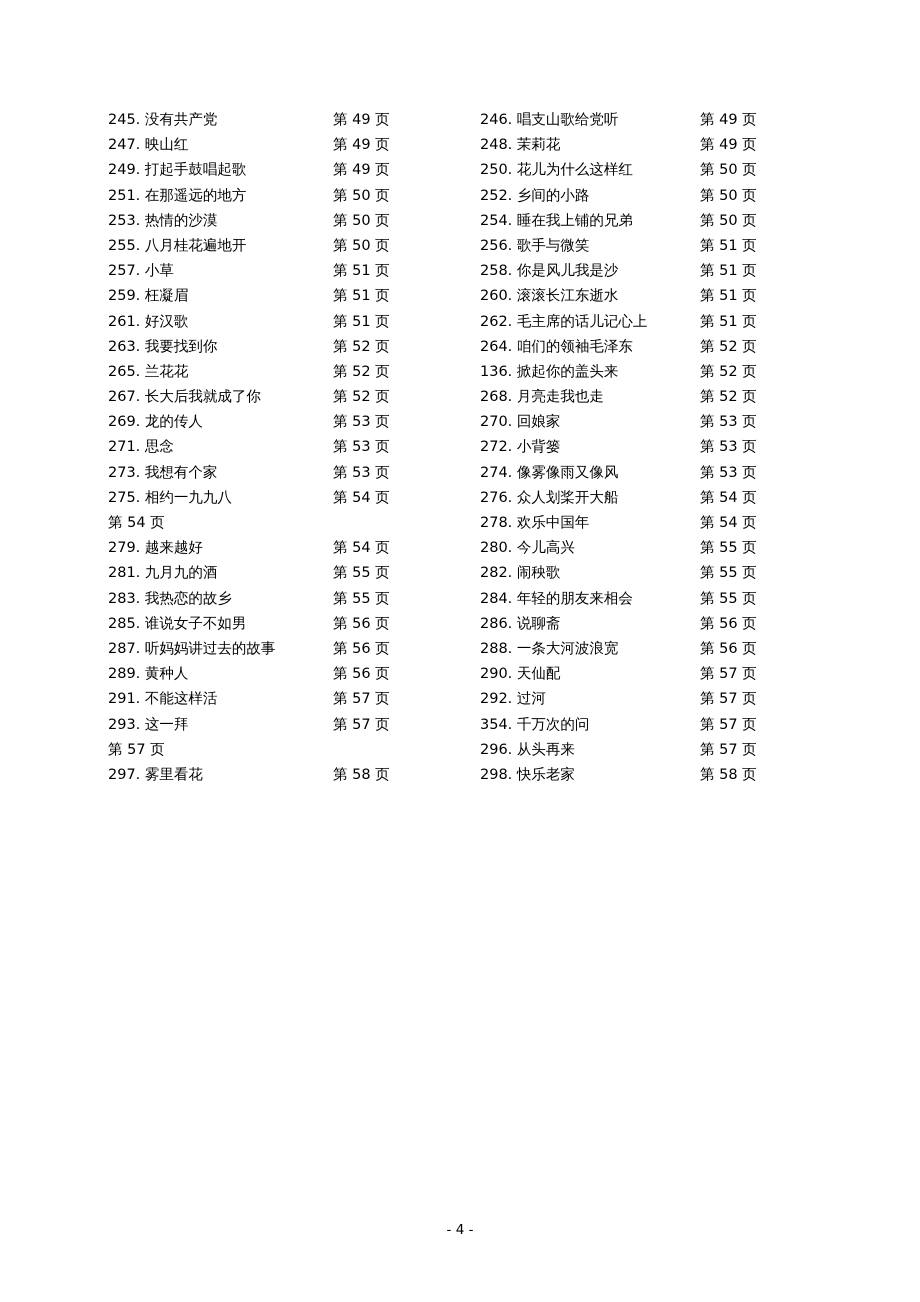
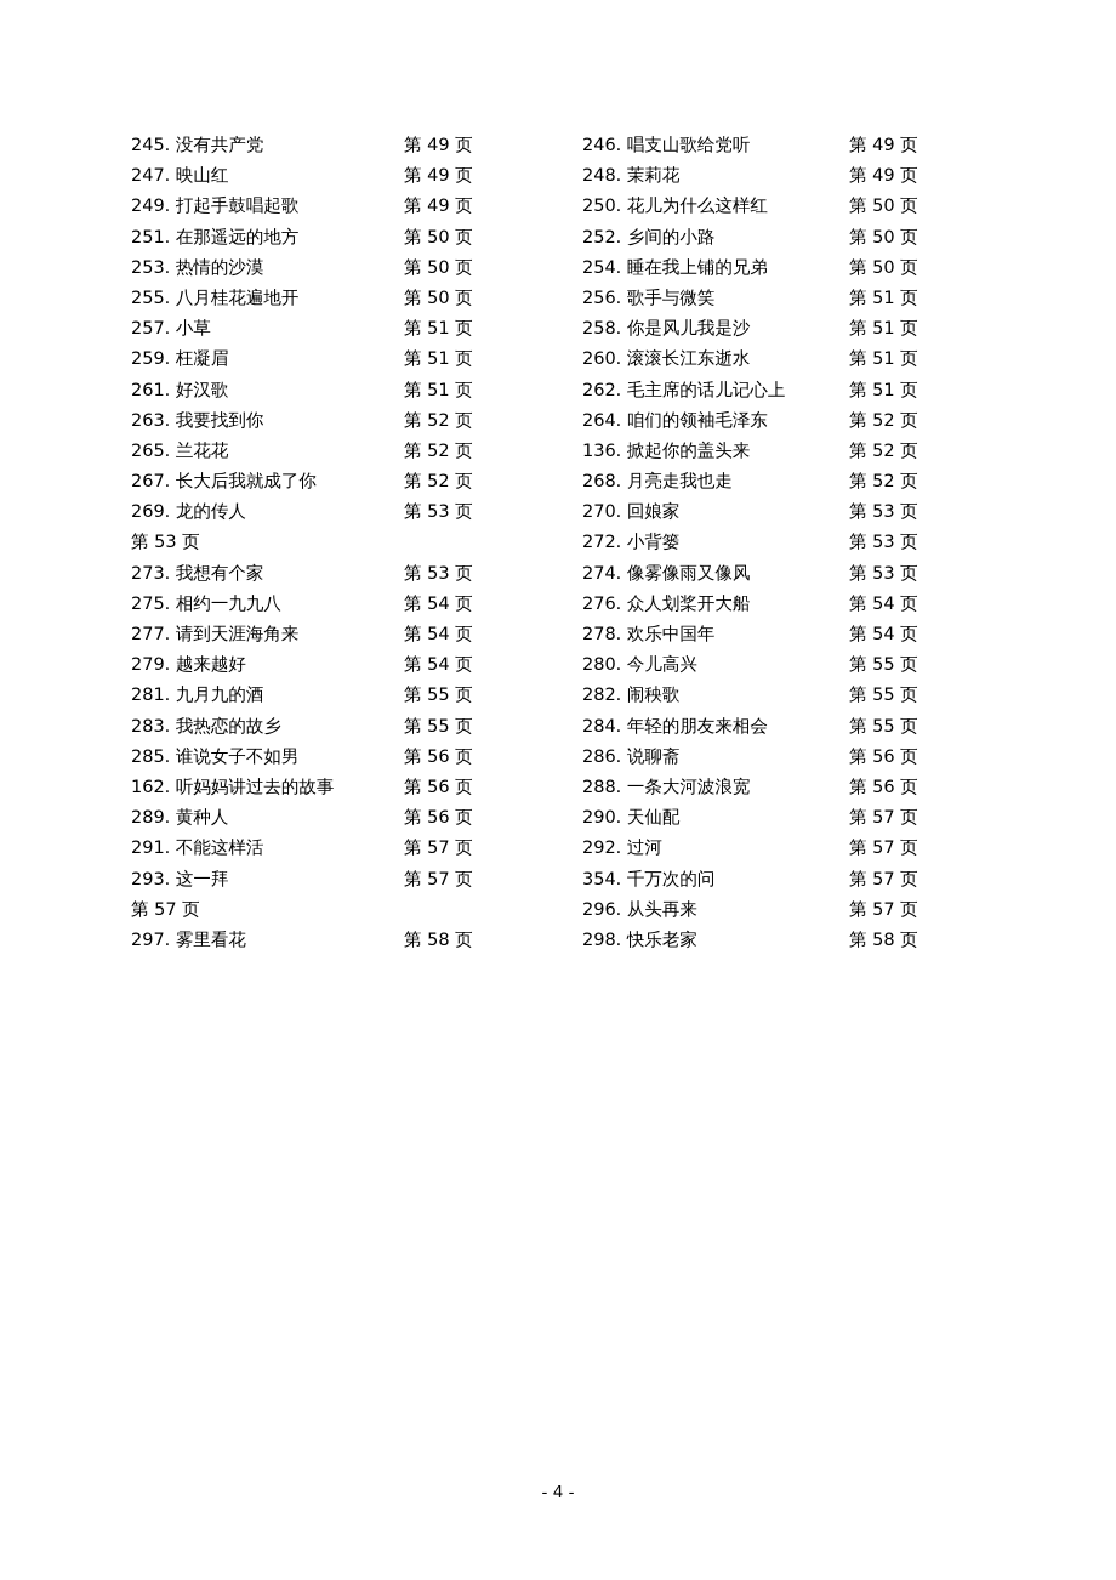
  245. 没有共产党
  第 49 页
  246. 唱支山歌给党听
  第 49 页
  247. 映山红
  第 49 页
  248. 茉莉花
  第 49 页
  249. 打起手鼓唱起歌
  第 49 页
  250. 花儿为什么这样红
  第 50 页
  251. 在那遥远的地方
  第 50 页
  252. 乡间的小路
  第 50 页
  253. 热情的沙漠
  第 50 页
  254. 睡在我上铺的兄弟
  第 50 页
  255. 八月桂花遍地开
  第 50 页
  256. 歌手与微笑
  第 51 页
  257. 小草
  第 51 页
  258. 你是风儿我是沙
  第 51 页
  259. 枉凝眉
  第 51 页
  260. 滚滚长江东逝水
  第 51 页
  261. 好汉歌
  第 51 页
  262. 毛主席的话儿记心上
  第 51 页
  263. 我要找到你
  第 52 页
  264. 咱们的领袖毛泽东
  第 52 页
  265. 兰花花
  第 52 页
  136. 掀起你的盖头来
  第 52 页
  267. 长大后我就成了你
  第 52 页
  268. 月亮走我也走
  第 52 页
  269. 龙的传人
  第 53 页
  270. 回娘家
  第 53 页
- 271. 思念
  第 53 页
  272. 小背篓
  第 53 页
  273. 我想有个家
  第 53 页
  274. 像雾像雨又像风
  第 53 页
  275. 相约一九九八
  第 54 页
  276. 众人划桨开大船
  第 54 页
+ 277. 请到天涯海角来
  第 54 页
  278. 欢乐中国年
  第 54 页
  279. 越来越好
  第 54 页
  280. 今儿高兴
  第 55 页
  281. 九月九的酒
  第 55 页
  282. 闹秧歌
  第 55 页
  283. 我热恋的故乡
  第 55 页
  284. 年轻的朋友来相会
  第 55 页
  285. 谁说女子不如男
  第 56 页
  286. 说聊斋
  第 56 页
- 287. 听妈妈讲过去的故事
+ 162. 听妈妈讲过去的故事
  第 56 页
  288. 一条大河波浪宽
  第 56 页
  289. 黄种人
  第 56 页
  290. 天仙配
  第 57 页
  291. 不能这样活
  第 57 页
  292. 过河
  第 57 页
  293. 这一拜
  第 57 页
  354. 千万次的问
  第 57 页
  第 57 页
  296. 从头再来
  第 57 页
  297. 雾里看花
  第 58 页
  298. 快乐老家
  第 58 页
  - 4 -
